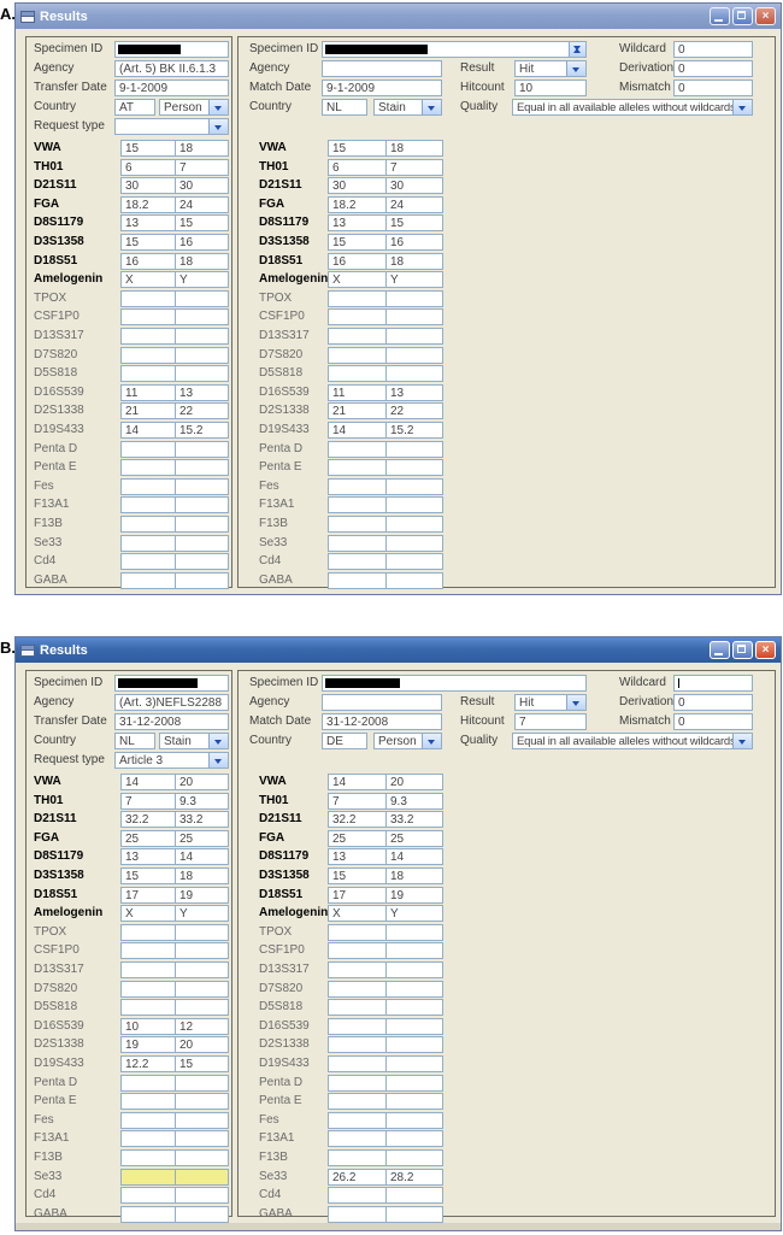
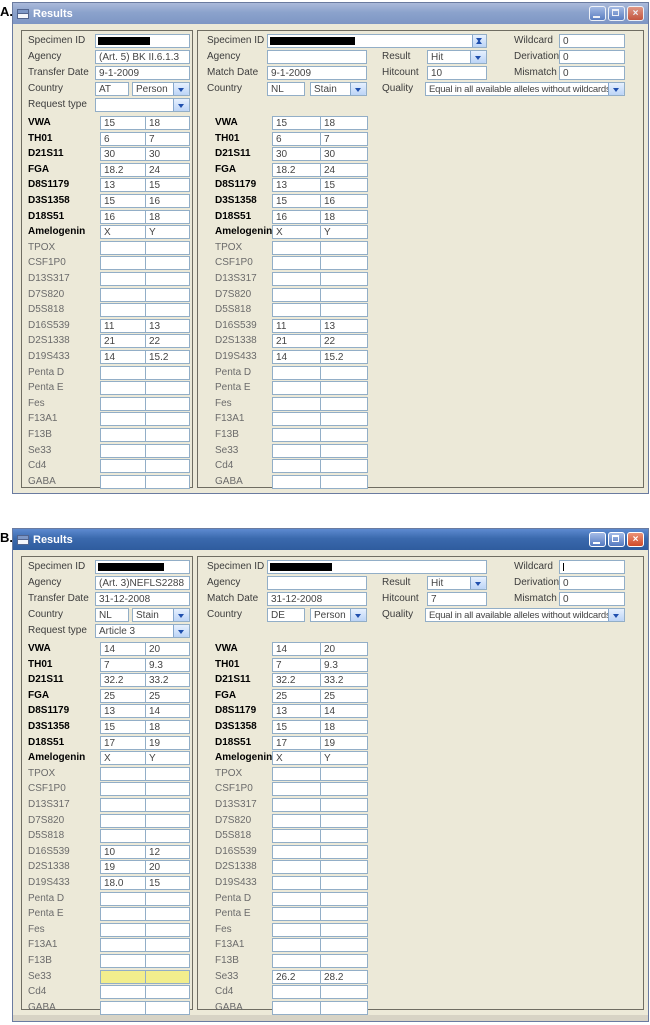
  Results
  ×
  Specimen ID
  Agency
  (Art. 5) BK II.6.1.3
  Transfer Date
  9-1-2009
  Country
  AT
  Person
  Request type
  VWA
  15
  18
  TH01
  6
  7
  D21S11
  30
  30
  FGA
  18.2
  24
  D8S1179
  13
  15
  D3S1358
  15
  16
  D18S51
  16
  18
  Amelogenin
  X
  Y
  TPOX
  CSF1P0
  D13S317
  D7S820
  D5S818
  D16S539
  11
  13
  D2S1338
  21
  22
  D19S433
  14
  15.2
  Penta D
  Penta E
  Fes
  F13A1
  F13B
  Se33
  Cd4
  GABA
  Specimen ID
  Agency
  Match Date
  9-1-2009
  Country
  NL
  Stain
  Result
  Hit
  Hitcount
  10
  Quality
  Equal in all available alleles without wildcard
  Wildcard
  0
  Derivation
  0
  Mismatch
  0
  VWA
  15
  18
  TH01
  6
  7
  D21S11
  30
  30
  FGA
  18.2
  24
  D8S1179
  13
  15
  D3S1358
  15
  16
  D18S51
  16
  18
  Amelogenin
  X
  Y
  TPOX
  CSF1P0
  D13S317
  D7S820
  D5S818
  D16S539
  11
  13
  D2S1338
  21
  22
  D19S433
  14
  15.2
  Penta D
  Penta E
  Fes
  F13A1
  F13B
  Se33
  Cd4
  GABA
  Results
  ×
  Specimen ID
  Agency
  (Art. 3)NEFLS2288
  Transfer Date
  31-12-2008
  Country
  NL
  Stain
  Request type
  Article 3
  VWA
  14
  20
  TH01
  7
  9.3
  D21S11
  32.2
  33.2
  FGA
  25
  25
  D8S1179
  13
  14
  D3S1358
  15
  18
  D18S51
  17
  19
  Amelogenin
  X
  Y
  TPOX
  CSF1P0
  D13S317
  D7S820
  D5S818
  D16S539
  10
  12
  D2S1338
  19
  20
  D19S433
- 12.2
+ 18.0
  15
  Penta D
  Penta E
  Fes
  F13A1
  F13B
  Se33
  Cd4
  GABA
  Specimen ID
  Agency
  Match Date
  31-12-2008
  Country
  DE
  Person
  Result
  Hit
  Hitcount
  7
  Quality
  Equal in all available alleles without wildcard
  Wildcard
  Derivation
  0
  Mismatch
  0
  VWA
  14
  20
  TH01
  7
  9.3
  D21S11
  32.2
  33.2
  FGA
  25
  25
  D8S1179
  13
  14
  D3S1358
  15
  18
  D18S51
  17
  19
  Amelogenin
  X
  Y
  TPOX
  CSF1P0
  D13S317
  D7S820
  D5S818
  D16S539
  D2S1338
  D19S433
  Penta D
  Penta E
  Fes
  F13A1
  F13B
  Se33
  26.2
  28.2
  Cd4
  GABA
